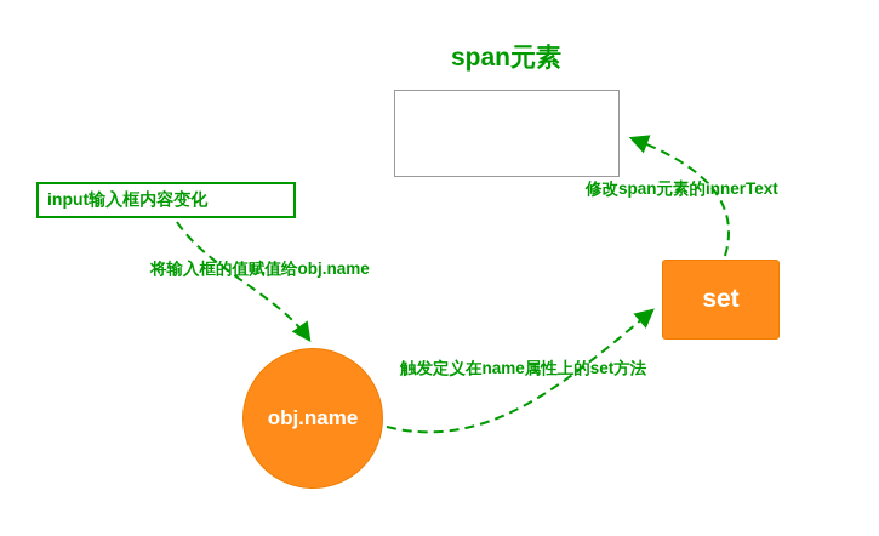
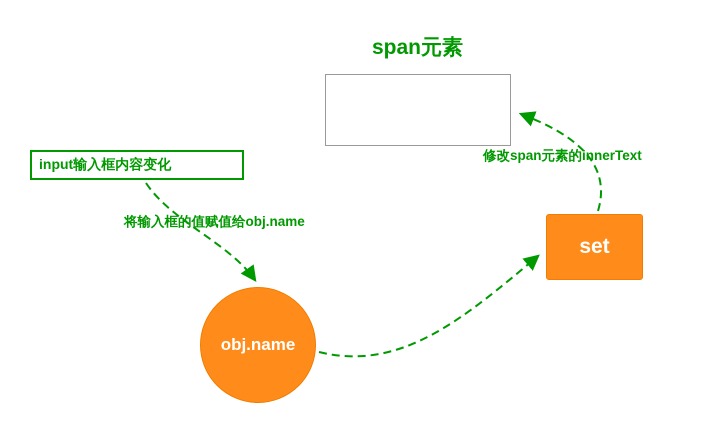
  span元素
  input输入框内容变化
  将输入框的值赋值给obj.name
- 触发定义在name属性上的set方法
  修改span元素的innerText
  obj.name
  set
